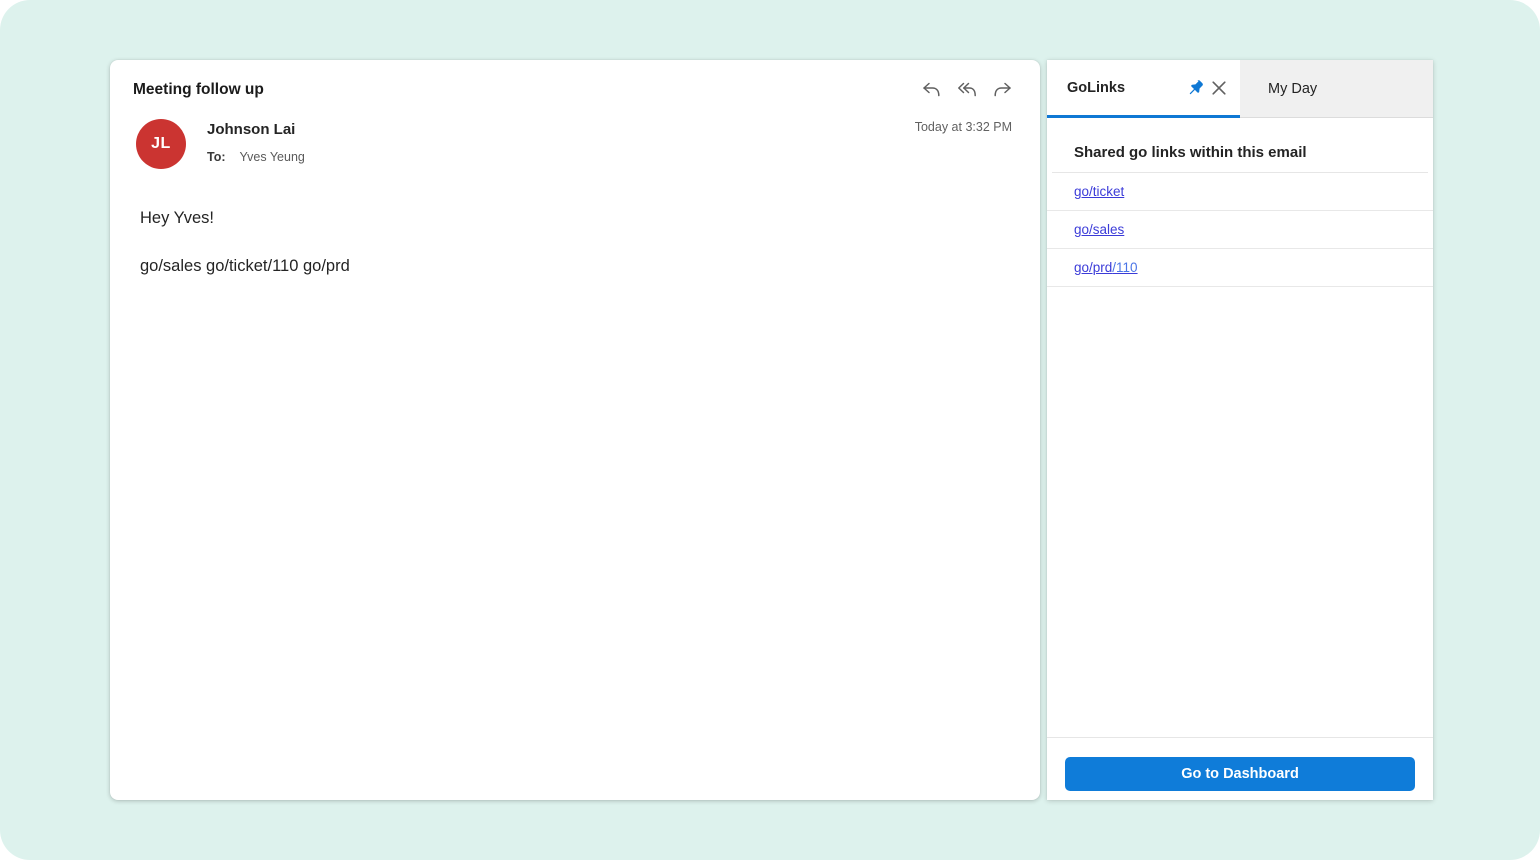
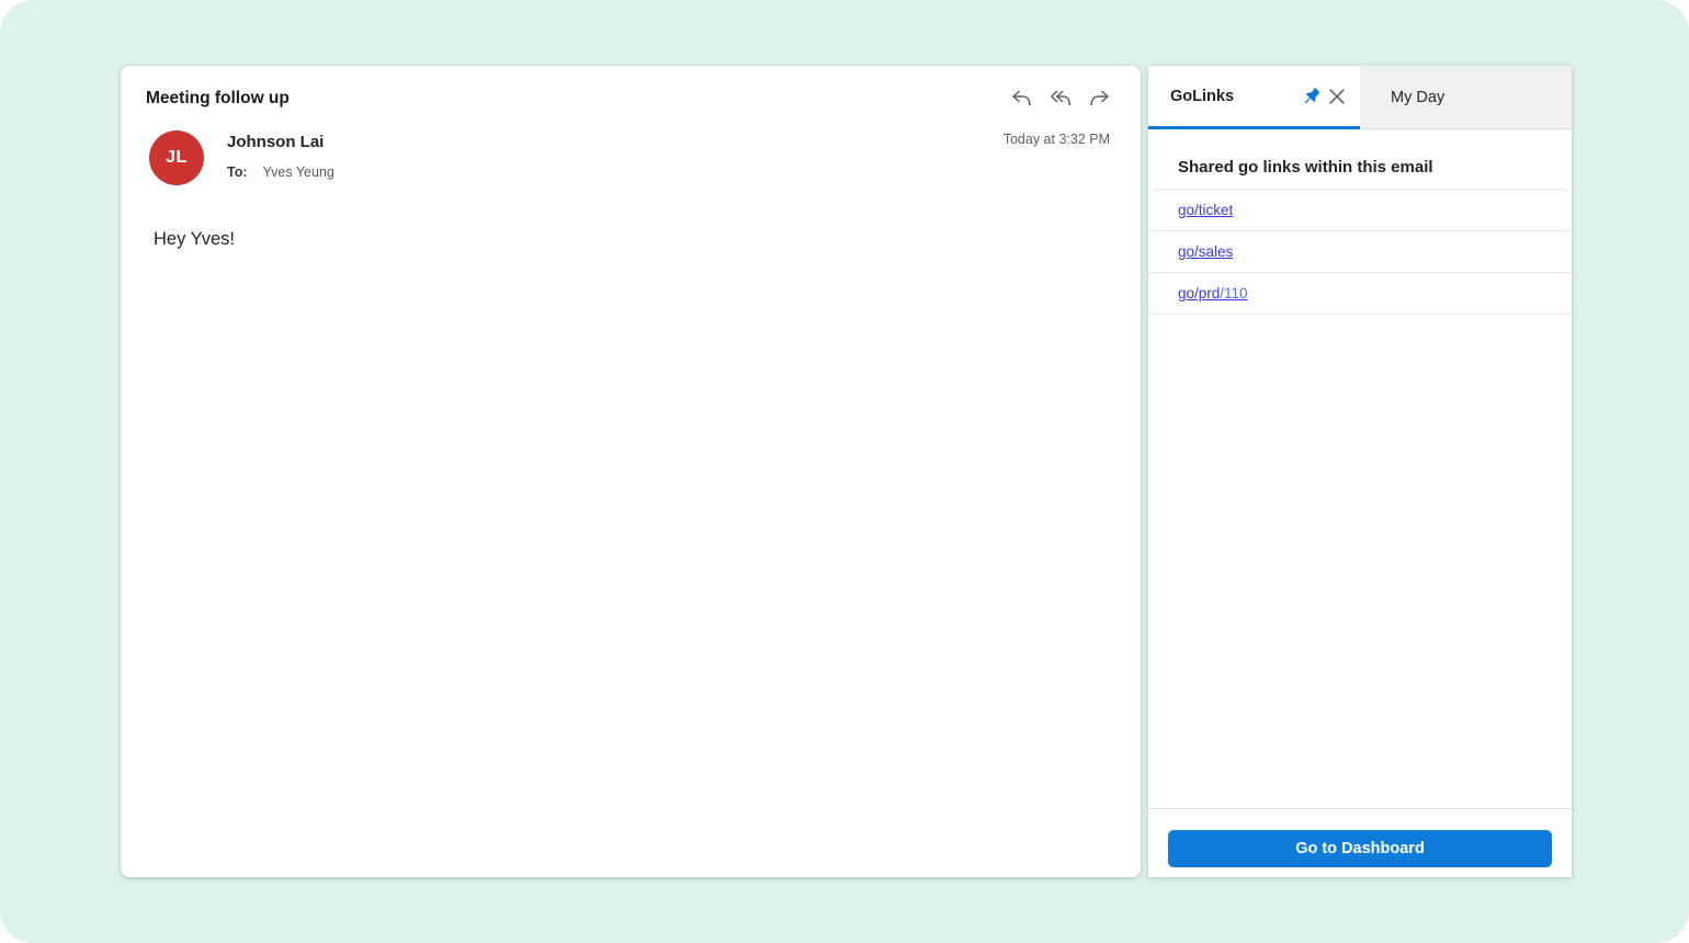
  Meeting follow up
  Today at 3:32 PM
  JL
  Johnson Lai
  To: Yves Yeung
  Hey Yves!
- go/sales go/ticket/110 go/prd
  GoLinks
  My Day
  Shared go links within this email
  go/ticket
  go/sales
  go/prd/110
  Go to Dashboard
